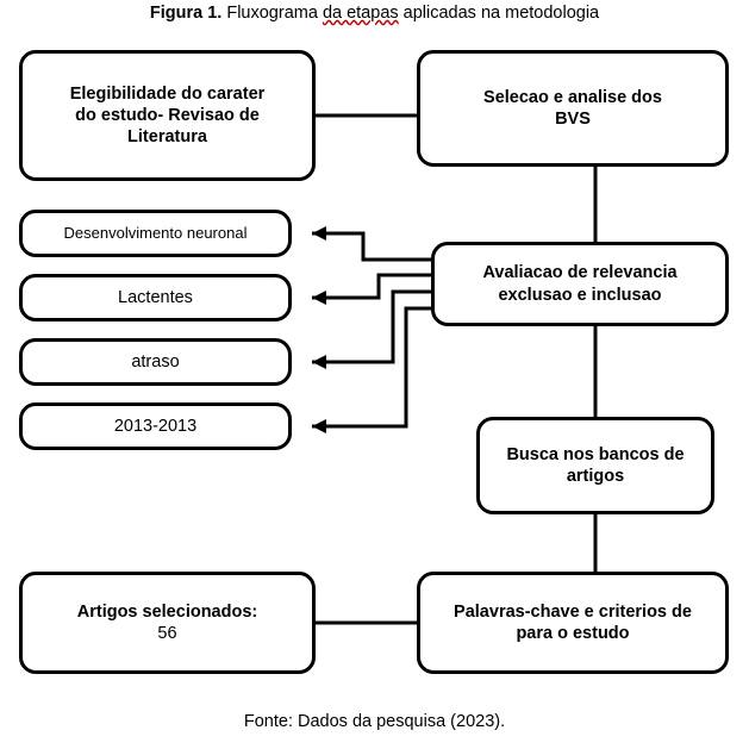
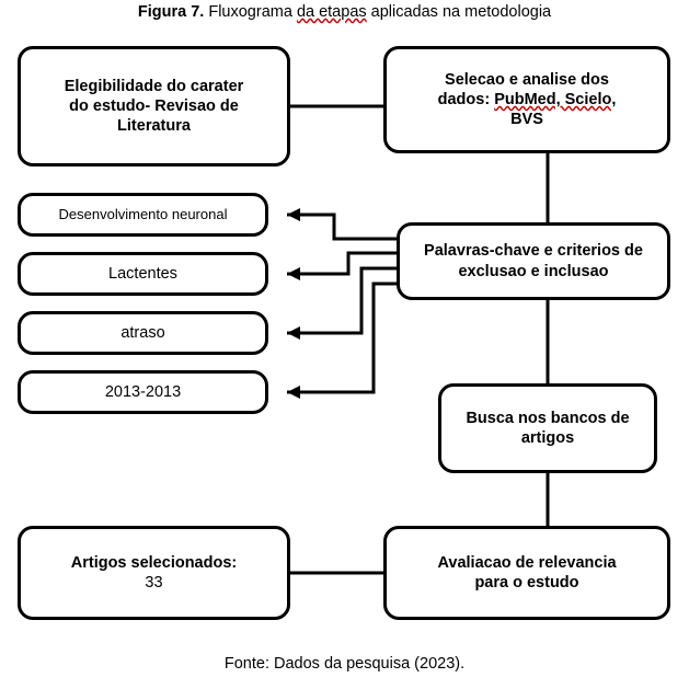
- Figura 1. Fluxograma da etapas aplicadas na metodologia
+ Figura 7. Fluxograma da etapas aplicadas na metodologia
  Elegibilidade do carater
  do estudo- Revisao de
  Literatura
  Selecao e analise dos
+ dados: PubMed, Scielo,
  BVS
  Desenvolvimento neuronal
  Lactentes
  atraso
  2013-2013
- Avaliacao de relevancia
+ Palavras-chave e criterios de
  exclusao e inclusao
  Busca nos bancos de
  artigos
- Palavras-chave e criterios de
+ Avaliacao de relevancia
  para o estudo
  Artigos selecionados:
- 56
+ 33
  Fonte: Dados da pesquisa (2023).
